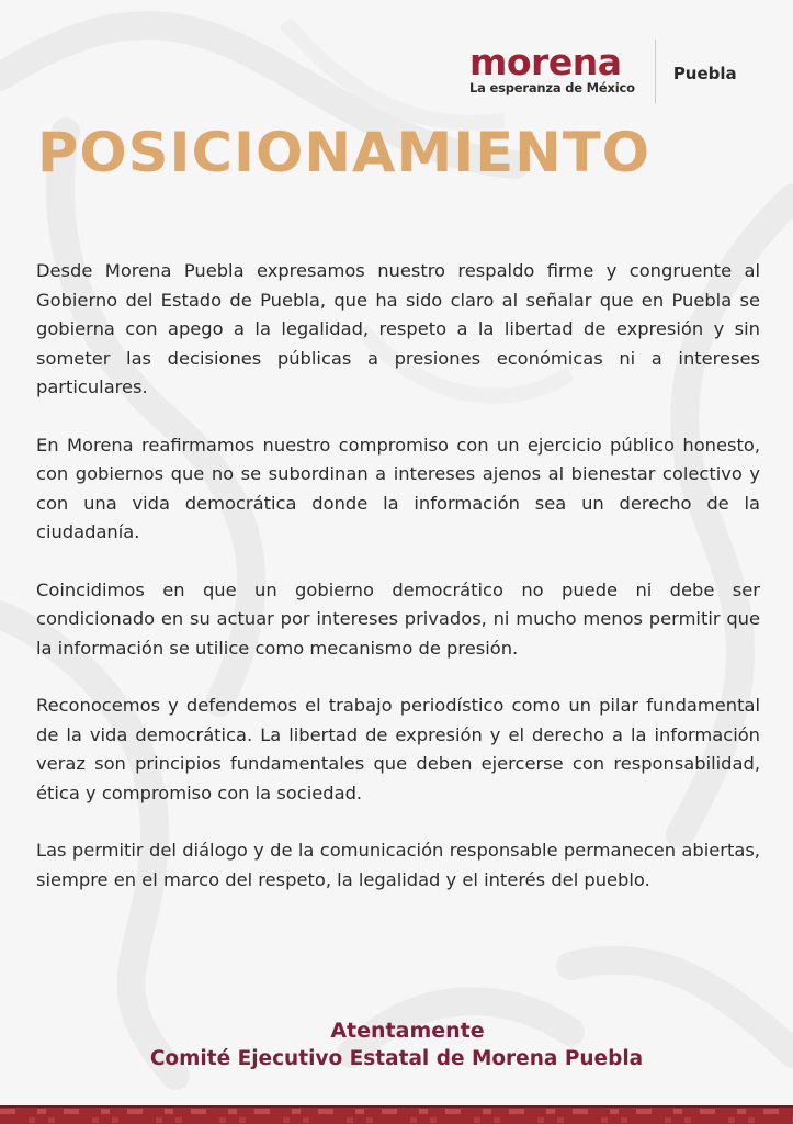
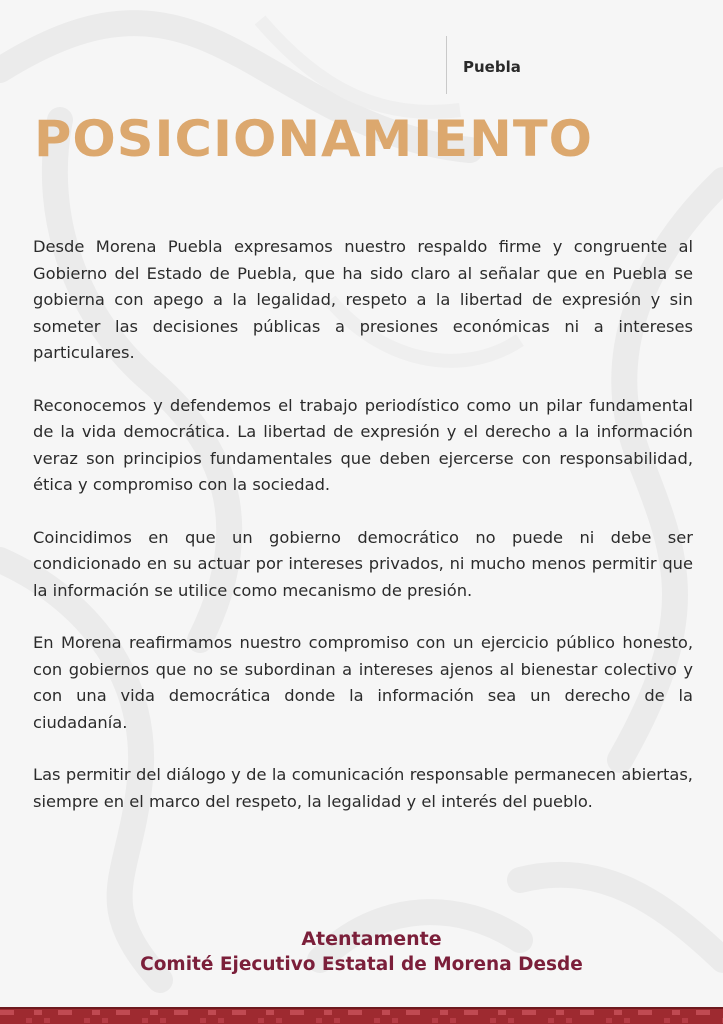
- morena
- La esperanza de México
  Puebla
  POSICIONAMIENTO
  Desde Morena Puebla expresamos nuestro respaldo firme y congruente al Gobierno del Estado de Puebla, que ha sido claro al señalar que en Puebla se gobierna con apego a la legalidad, respeto a la libertad de expresión y sin someter las decisiones públicas a presiones económicas ni a intereses particulares.
- En Morena reafirmamos nuestro compromiso con un ejercicio público honesto, con gobiernos que no se subordinan a intereses ajenos al bienestar colectivo y con una vida democrática donde la información sea un derecho de la ciudadanía.
+ Reconocemos y defendemos el trabajo periodístico como un pilar fundamental de la vida democrática. La libertad de expresión y el derecho a la información veraz son principios fundamentales que deben ejercerse con responsabilidad, ética y compromiso con la sociedad.
  Coincidimos en que un gobierno democrático no puede ni debe ser condicionado en su actuar por intereses privados, ni mucho menos permitir que la información se utilice como mecanismo de presión.
- Reconocemos y defendemos el trabajo periodístico como un pilar fundamental de la vida democrática. La libertad de expresión y el derecho a la información veraz son principios fundamentales que deben ejercerse con responsabilidad, ética y compromiso con la sociedad.
+ En Morena reafirmamos nuestro compromiso con un ejercicio público honesto, con gobiernos que no se subordinan a intereses ajenos al bienestar colectivo y con una vida democrática donde la información sea un derecho de la ciudadanía.
  Las permitir del diálogo y de la comunicación responsable permanecen abiertas, siempre en el marco del respeto, la legalidad y el interés del pueblo.
  Atentamente
- Comité Ejecutivo Estatal de Morena Puebla
+ Comité Ejecutivo Estatal de Morena Desde
